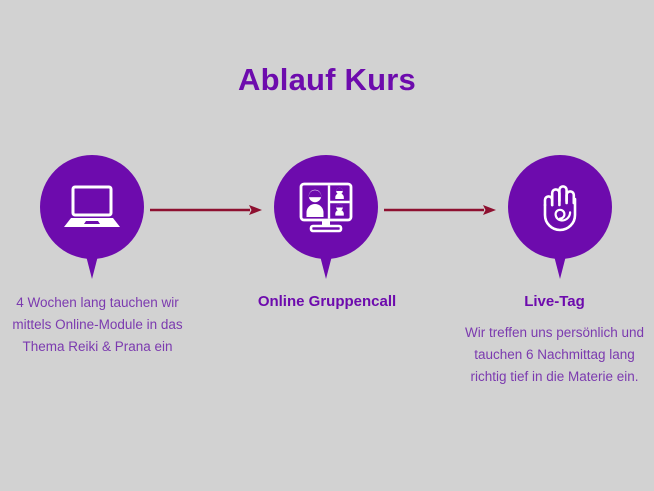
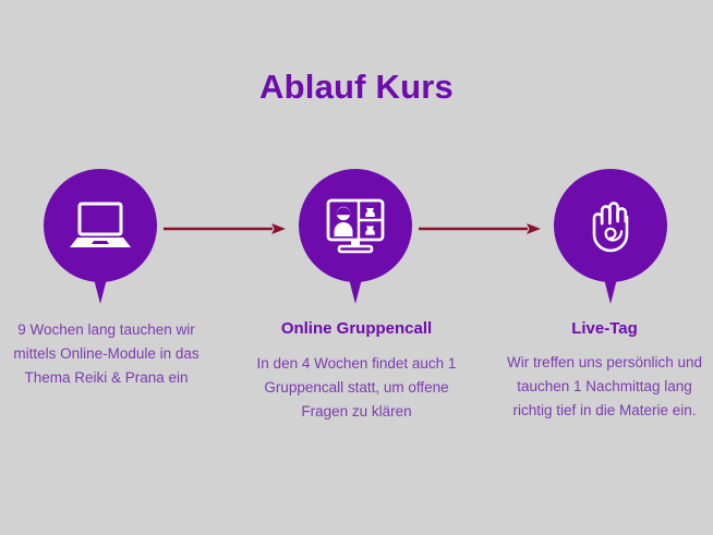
  Ablauf Kurs
- 4 Wochen lang tauchen wir mittels Online-Module in das Thema Reiki & Prana ein
+ 9 Wochen lang tauchen wir mittels Online-Module in das Thema Reiki & Prana ein
  Online Gruppencall
+ In den 4 Wochen findet auch 1 Gruppencall statt, um offene Fragen zu klären
  Live-Tag
- Wir treffen uns persönlich und tauchen 6 Nachmittag lang richtig tief in die Materie ein.
+ Wir treffen uns persönlich und tauchen 1 Nachmittag lang richtig tief in die Materie ein.
